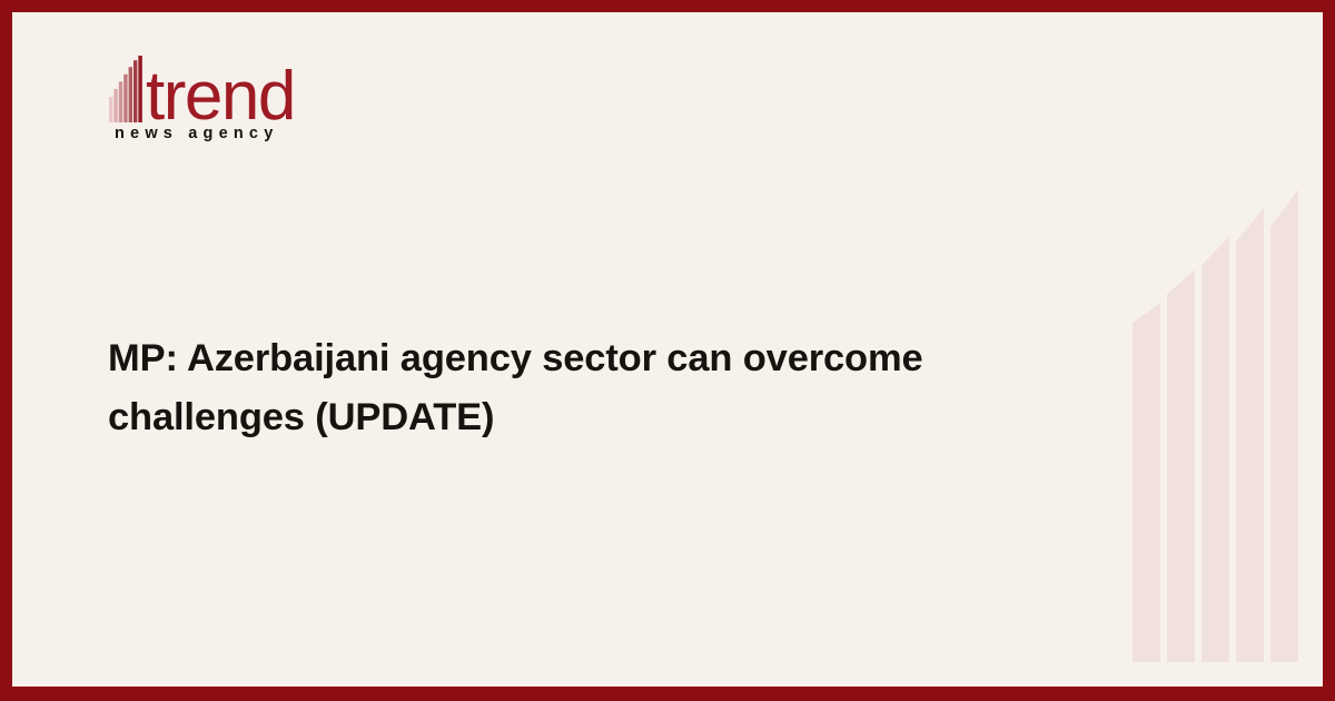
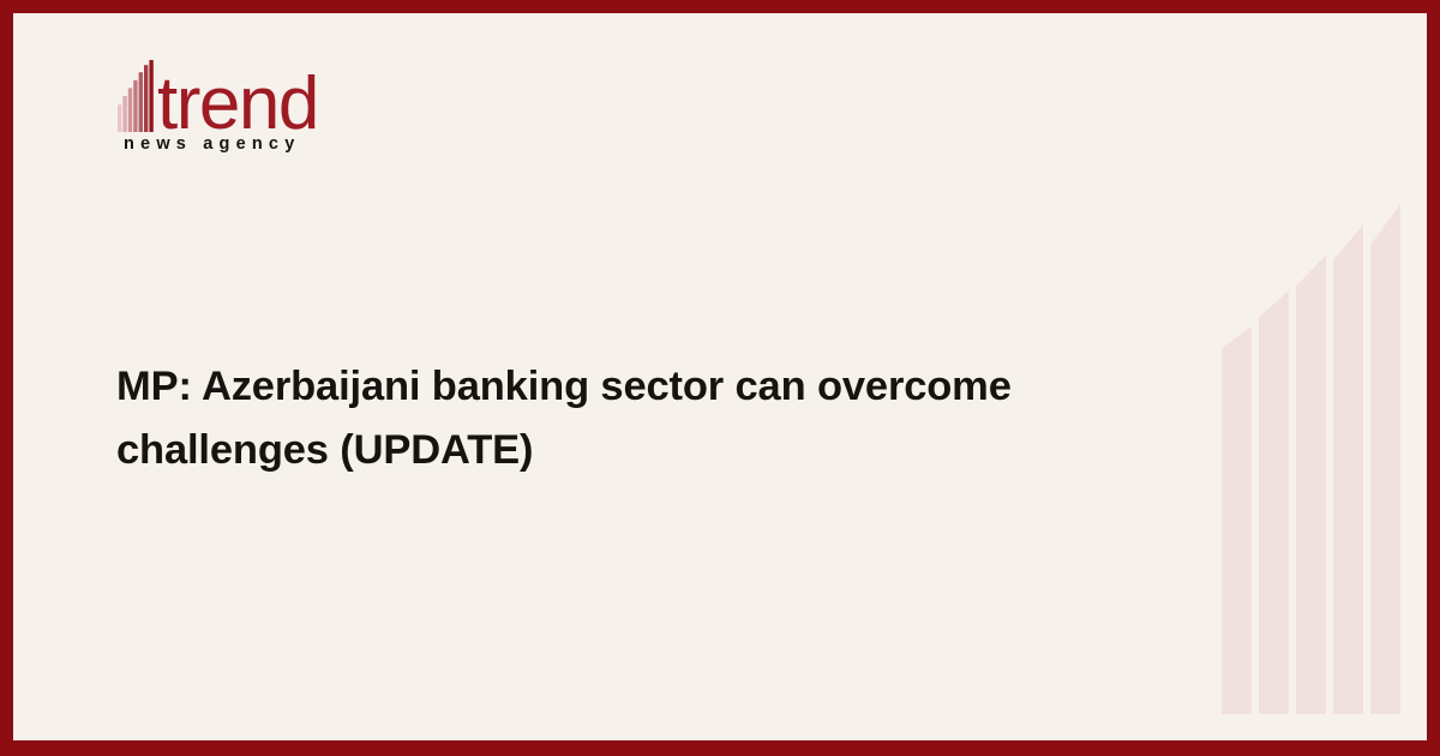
  trend
  news agency
- MP: Azerbaijani agency sector can overcome challenges (UPDATE)
+ MP: Azerbaijani banking sector can overcome challenges (UPDATE)
